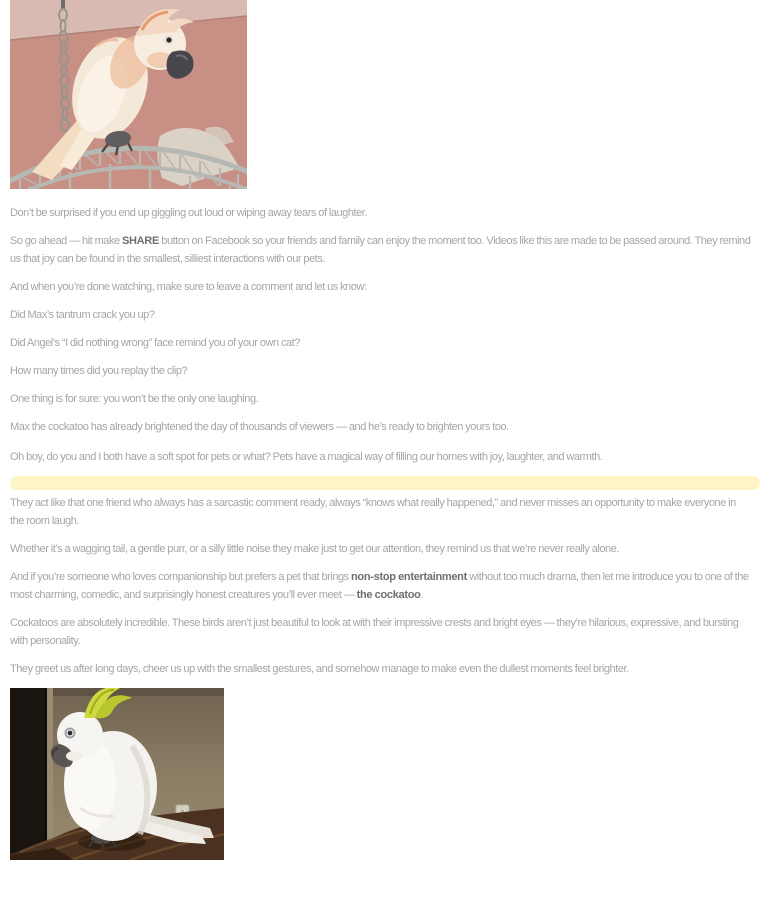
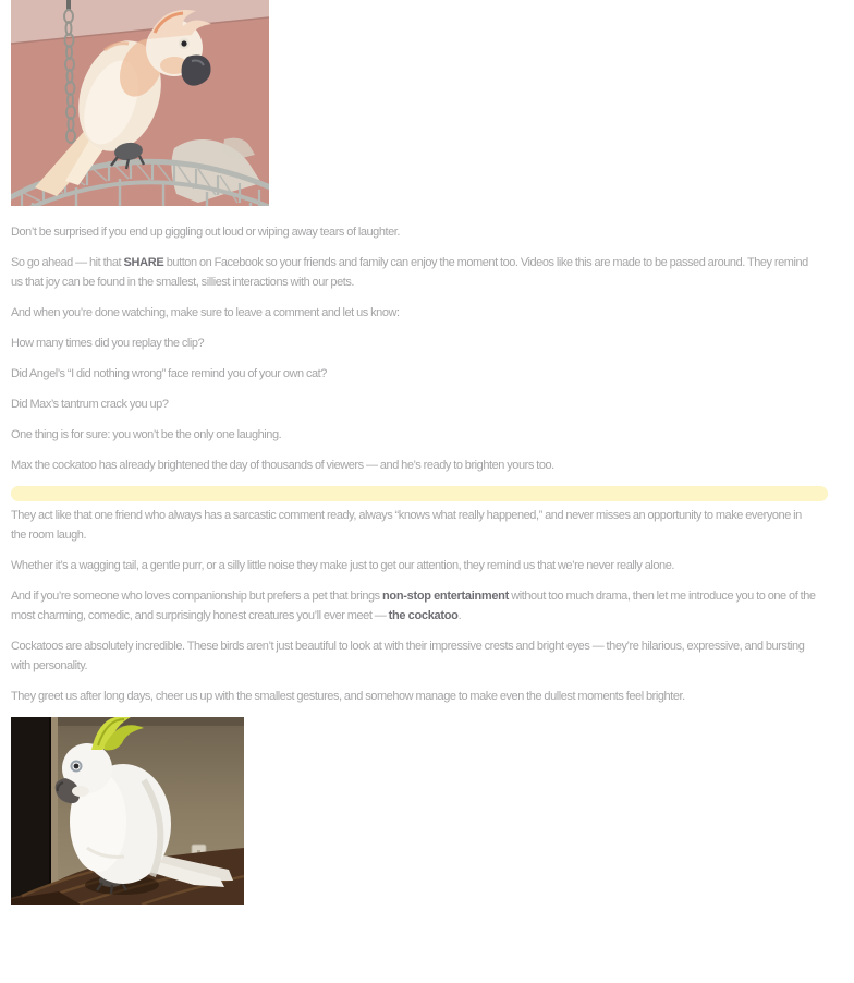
  Don’t be surprised if you end up giggling out loud or wiping away tears of laughter.
- So go ahead — hit make SHARE button on Facebook so your friends and family can enjoy the moment too. Videos like this are made to be passed around. They remind us that joy can be found in the smallest, silliest interactions with our pets.
+ So go ahead — hit that SHARE button on Facebook so your friends and family can enjoy the moment too. Videos like this are made to be passed around. They remind us that joy can be found in the smallest, silliest interactions with our pets.
  And when you’re done watching, make sure to leave a comment and let us know:
- Did Max’s tantrum crack you up?
+ How many times did you replay the clip?
  Did Angel’s “I did nothing wrong” face remind you of your own cat?
- How many times did you replay the clip?
+ Did Max’s tantrum crack you up?
  One thing is for sure: you won’t be the only one laughing.
  Max the cockatoo has already brightened the day of thousands of viewers — and he’s ready to brighten yours too.
- Oh boy, do you and I both have a soft spot for pets or what? Pets have a magical way of filling our homes with joy, laughter, and warmth.
  They act like that one friend who always has a sarcastic comment ready, always “knows what really happened,” and never misses an opportunity to make everyone in the room laugh.
  Whether it’s a wagging tail, a gentle purr, or a silly little noise they make just to get our attention, they remind us that we’re never really alone.
  And if you’re someone who loves companionship but prefers a pet that brings non-stop entertainment without too much drama, then let me introduce you to one of the most charming, comedic, and surprisingly honest creatures you’ll ever meet — the cockatoo.
  Cockatoos are absolutely incredible. These birds aren’t just beautiful to look at with their impressive crests and bright eyes — they’re hilarious, expressive, and bursting with personality.
  They greet us after long days, cheer us up with the smallest gestures, and somehow manage to make even the dullest moments feel brighter.
